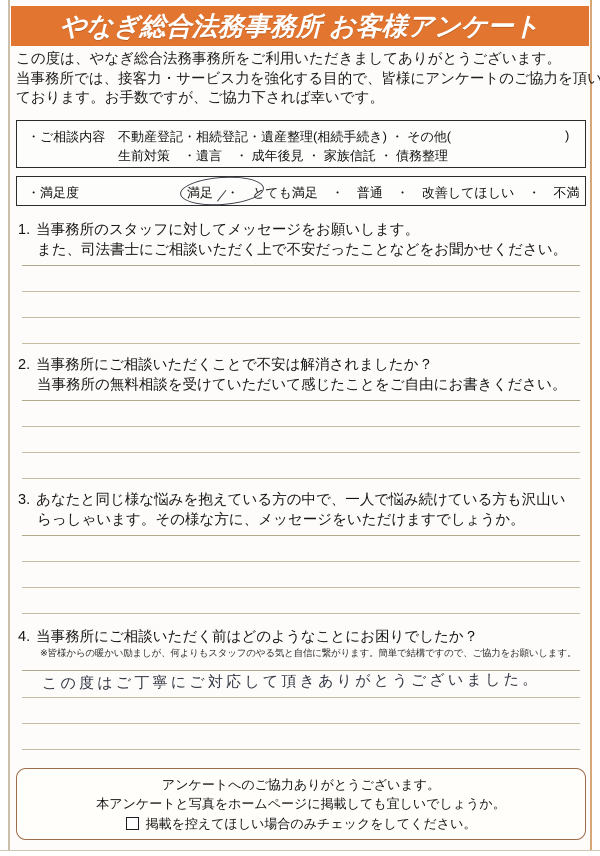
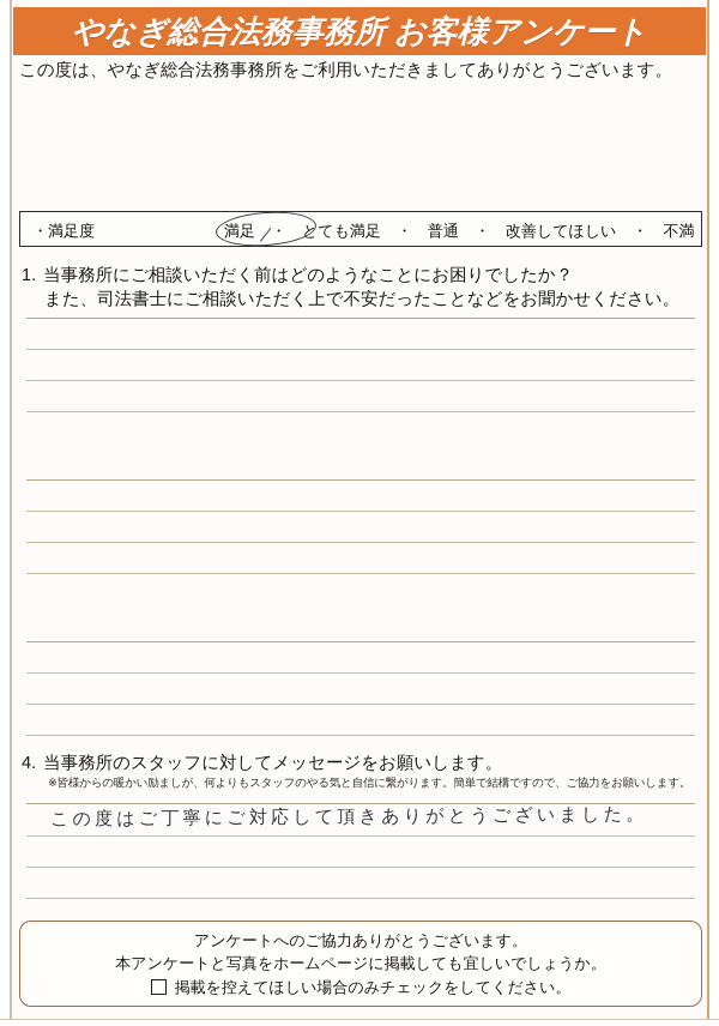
  やなぎ総合法務事務所 お客様アンケート
  この度は、やなぎ総合法務事務所をご利用いただきましてありがとうございます。
- 当事務所では、接客力・サービス力を強化する目的で、皆様にアンケートのご協力を頂い
- ております。お手数ですが、ご協力下されば幸いです。
- ・ご相談内容
- 不動産登記・相続登記・遺産整理(相続手続き) ・ その他(
- )
- 生前対策 ・遺言 ・ 成年後見 ・ 家族信託 ・ 債務整理
  ・満足度
  満足
  ・
  とても満足
  ・
  普通
  ・
  改善してほしい
  ・
  不満
- 1. 当事務所のスタッフに対してメッセージをお願いします。
+ 1. 当事務所にご相談いただく前はどのようなことにお困りでしたか？
  また、司法書士にご相談いただく上で不安だったことなどをお聞かせください。
- 2. 当事務所にご相談いただくことで不安は解消されましたか？
- 当事務所の無料相談を受けていただいて感じたことをご自由にお書きください。
- 3. あなたと同じ様な悩みを抱えている方の中で、一人で悩み続けている方も沢山い
- らっしゃいます。その様な方に、メッセージをいただけますでしょうか。
- 4. 当事務所にご相談いただく前はどのようなことにお困りでしたか？
+ 4. 当事務所のスタッフに対してメッセージをお願いします。
  ※皆様からの暖かい励ましが、何よりもスタッフのやる気と自信に繋がります。簡単で結構ですので、ご協力をお願いします。
  この度はご丁寧にご対応して頂きありがとうございました。
  アンケートへのご協力ありがとうございます。
  本アンケートと写真をホームページに掲載しても宜しいでしょうか。
  掲載を控えてほしい場合のみチェックをしてください。
